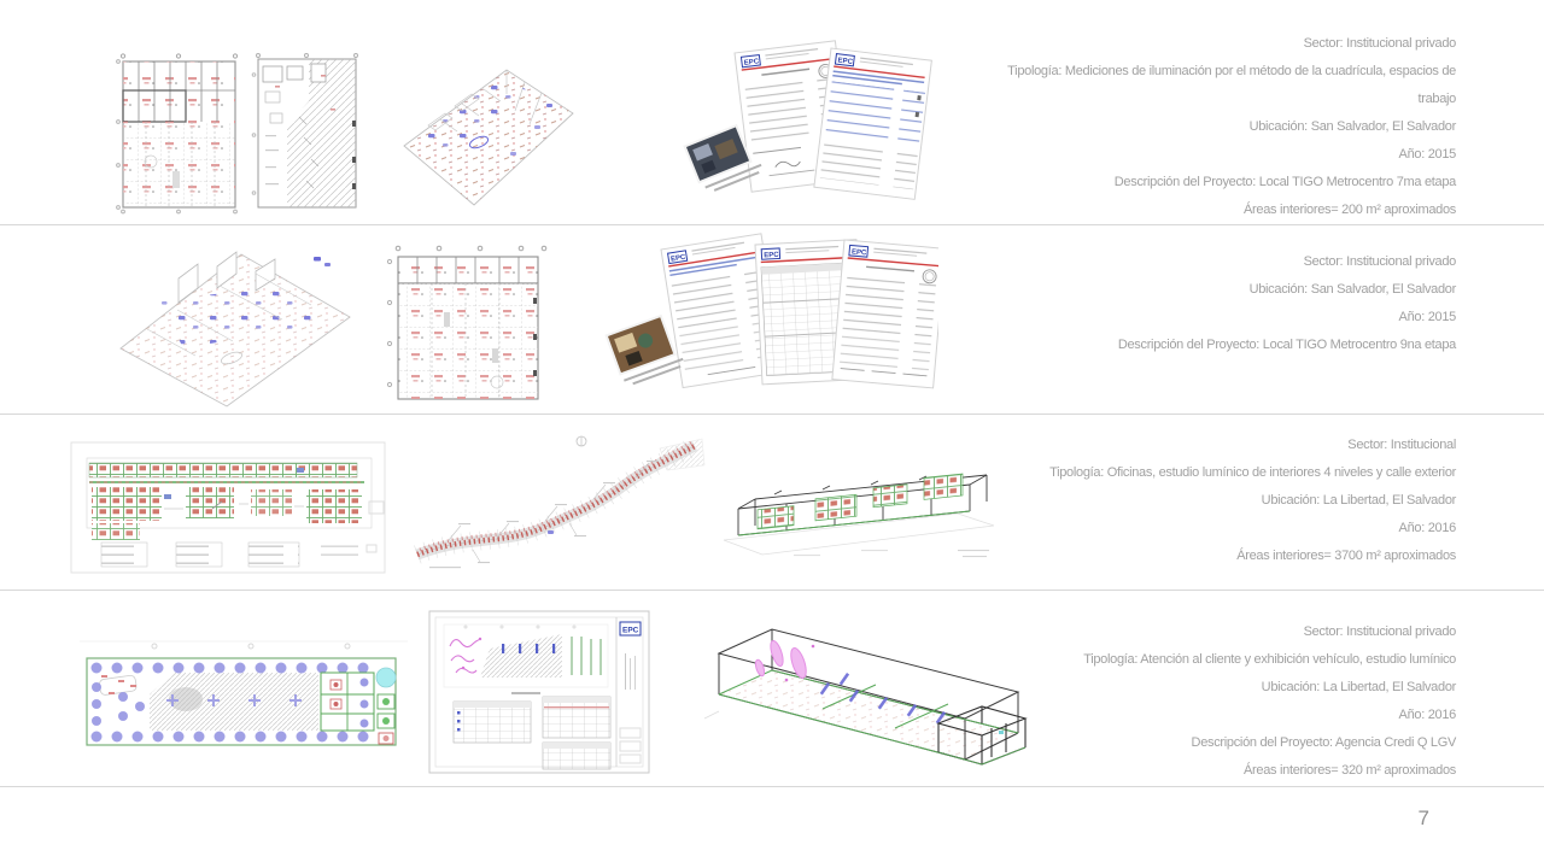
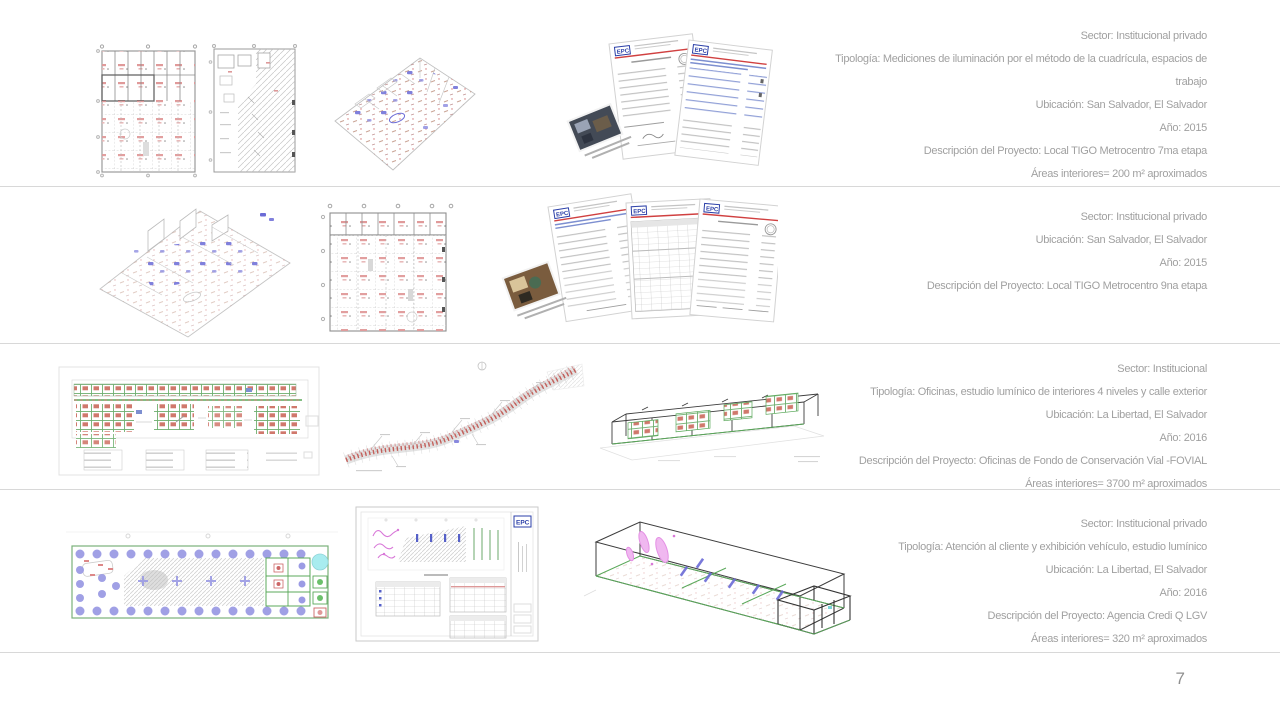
  Sector: Institucional privado
  Tipología: Mediciones de iluminación por el método de la cuadrícula, espacios de
  trabajo
  Ubicación: San Salvador, El Salvador
  Año: 2015
  Descripción del Proyecto: Local TIGO Metrocentro 7ma etapa
  Áreas interiores= 200 m² aproximados
  Sector: Institucional privado
  Ubicación: San Salvador, El Salvador
  Año: 2015
  Descripción del Proyecto: Local TIGO Metrocentro 9na etapa
  Sector: Institucional
  Tipología: Oficinas, estudio lumínico de interiores 4 niveles y calle exterior
  Ubicación: La Libertad, El Salvador
  Año: 2016
+ Descripción del Proyecto: Oficinas de Fondo de Conservación Vial -FOVIAL
  Áreas interiores= 3700 m² aproximados
  Sector: Institucional privado
  Tipología: Atención al cliente y exhibición vehículo, estudio lumínico
  Ubicación: La Libertad, El Salvador
  Año: 2016
  Descripción del Proyecto: Agencia Credi Q LGV
  Áreas interiores= 320 m² aproximados
  7
